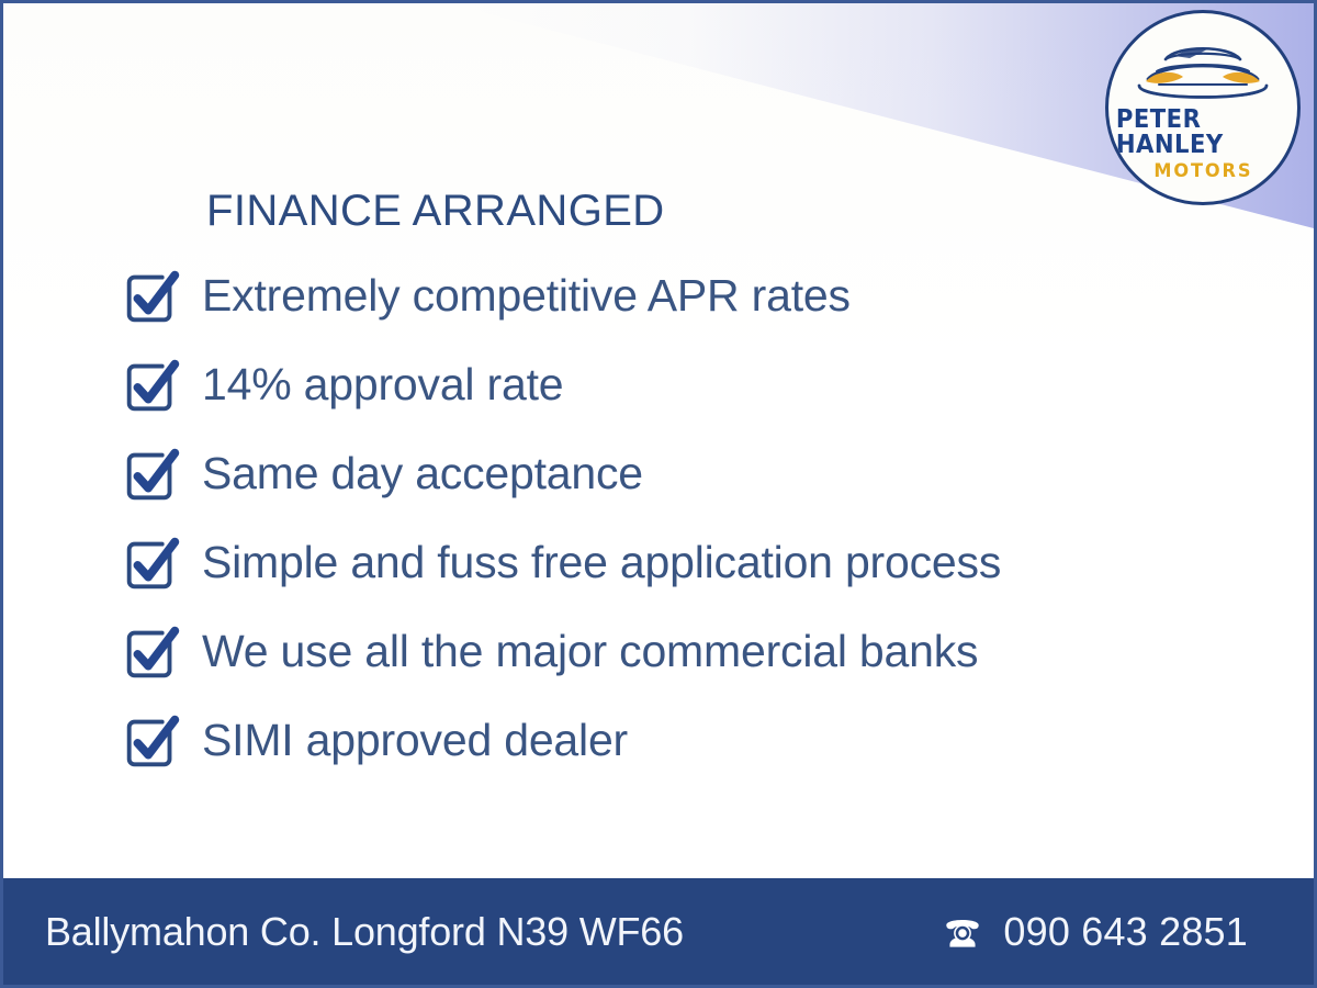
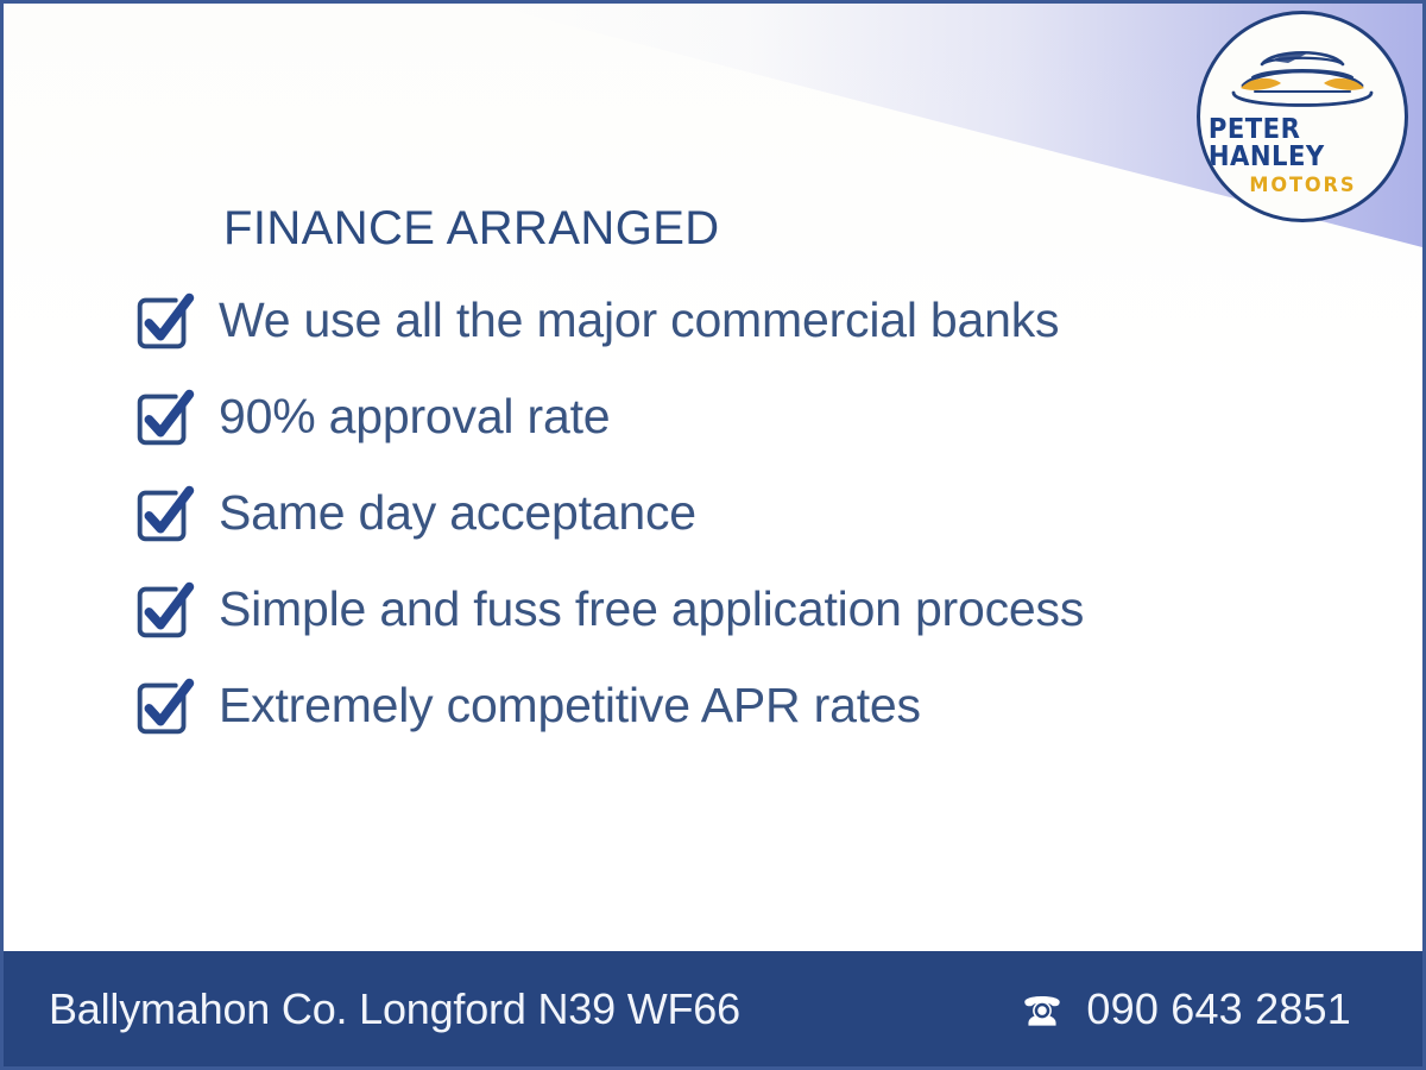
  PETER HANLEY
  MOTORS
  FINANCE ARRANGED
- Extremely competitive APR rates
+ We use all the major commercial banks
- 14% approval rate
+ 90% approval rate
  Same day acceptance
  Simple and fuss free application process
- We use all the major commercial banks
+ Extremely competitive APR rates
- SIMI approved dealer
  Ballymahon Co. Longford N39 WF66
  090 643 2851
